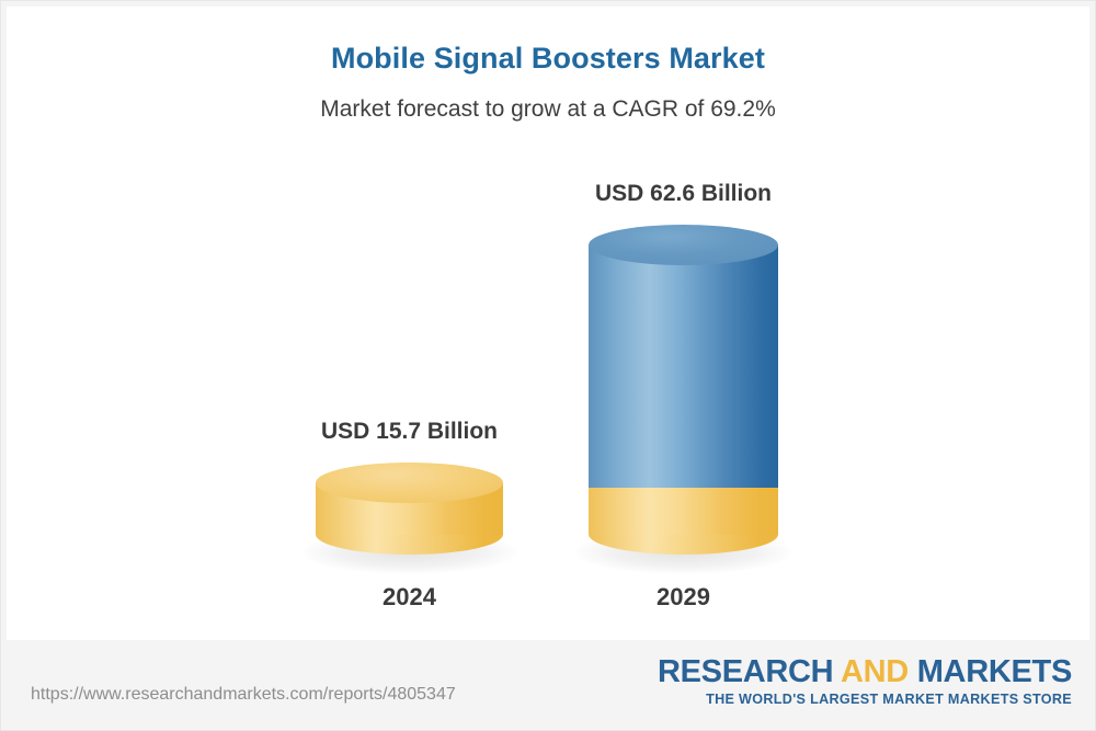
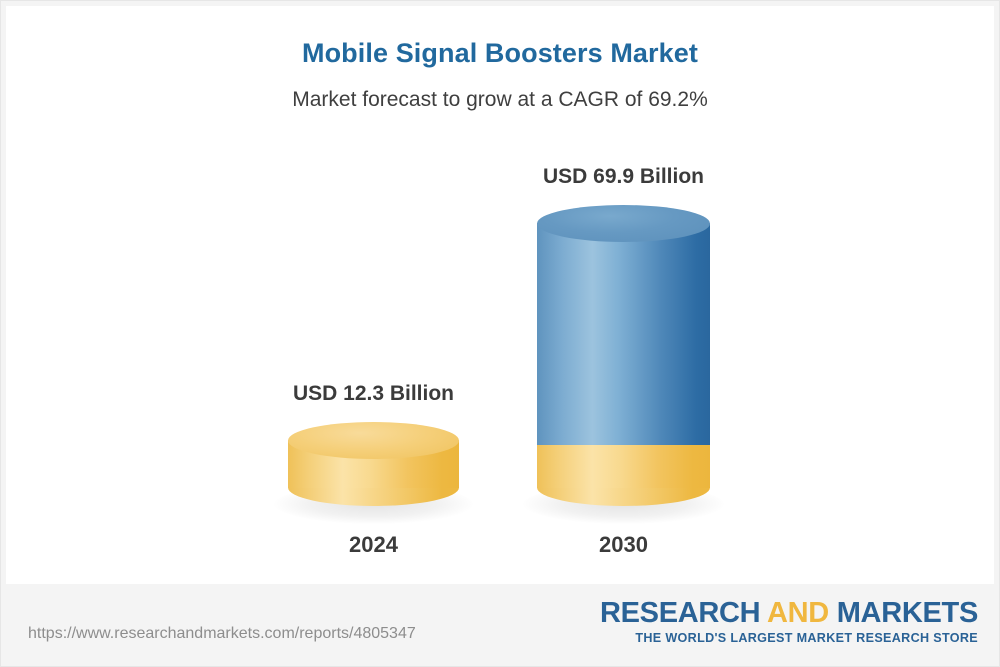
  Mobile Signal Boosters Market
  Market forecast to grow at a CAGR of 69.2%
- USD 15.7 Billion
+ USD 12.3 Billion
  2024
- USD 62.6 Billion
+ USD 69.9 Billion
- 2029
+ 2030
  https://www.researchandmarkets.com/reports/4805347
  RESEARCH AND MARKETS
- THE WORLD'S LARGEST MARKET MARKETS STORE
+ THE WORLD'S LARGEST MARKET RESEARCH STORE
